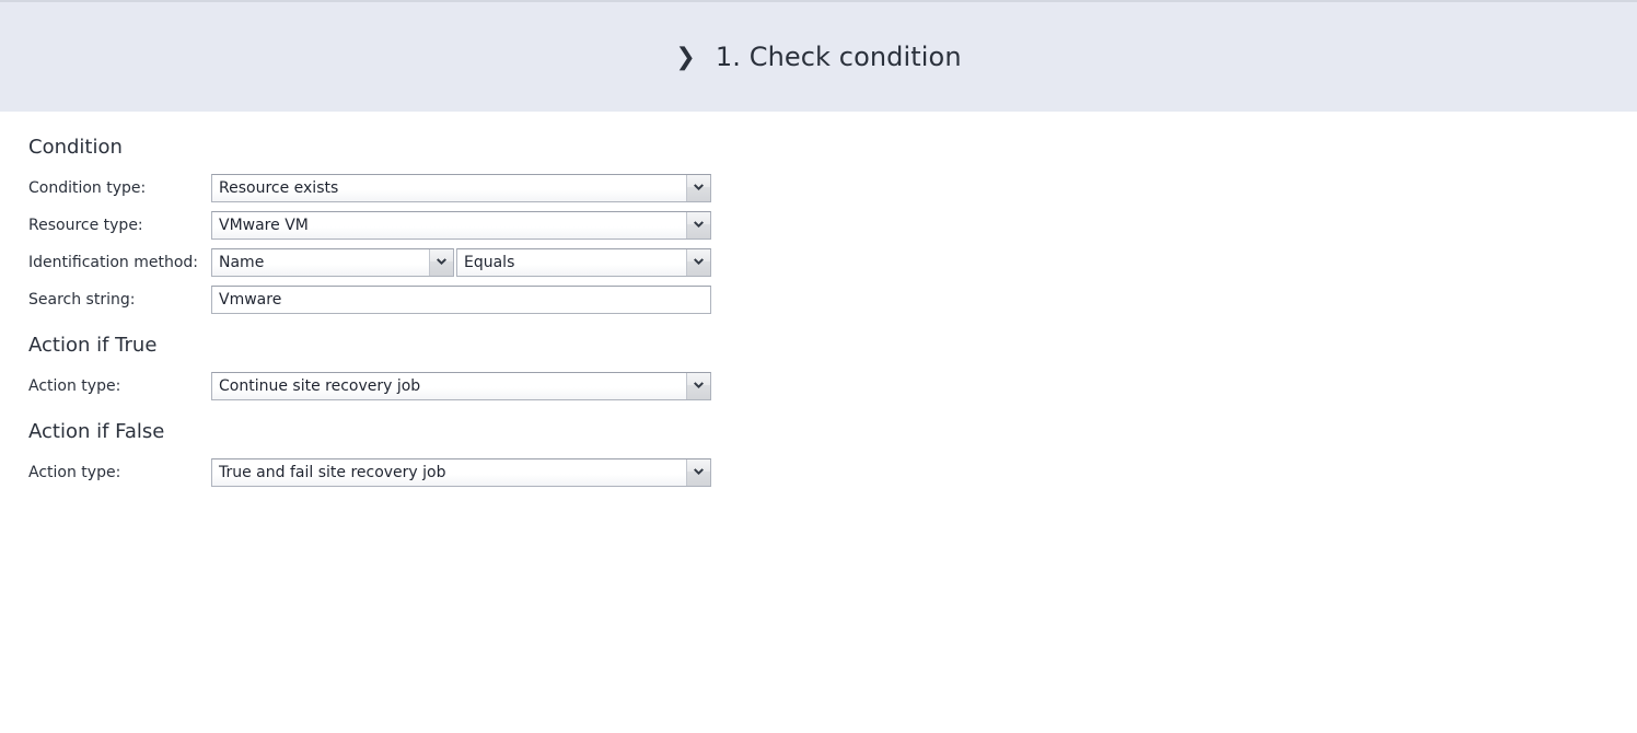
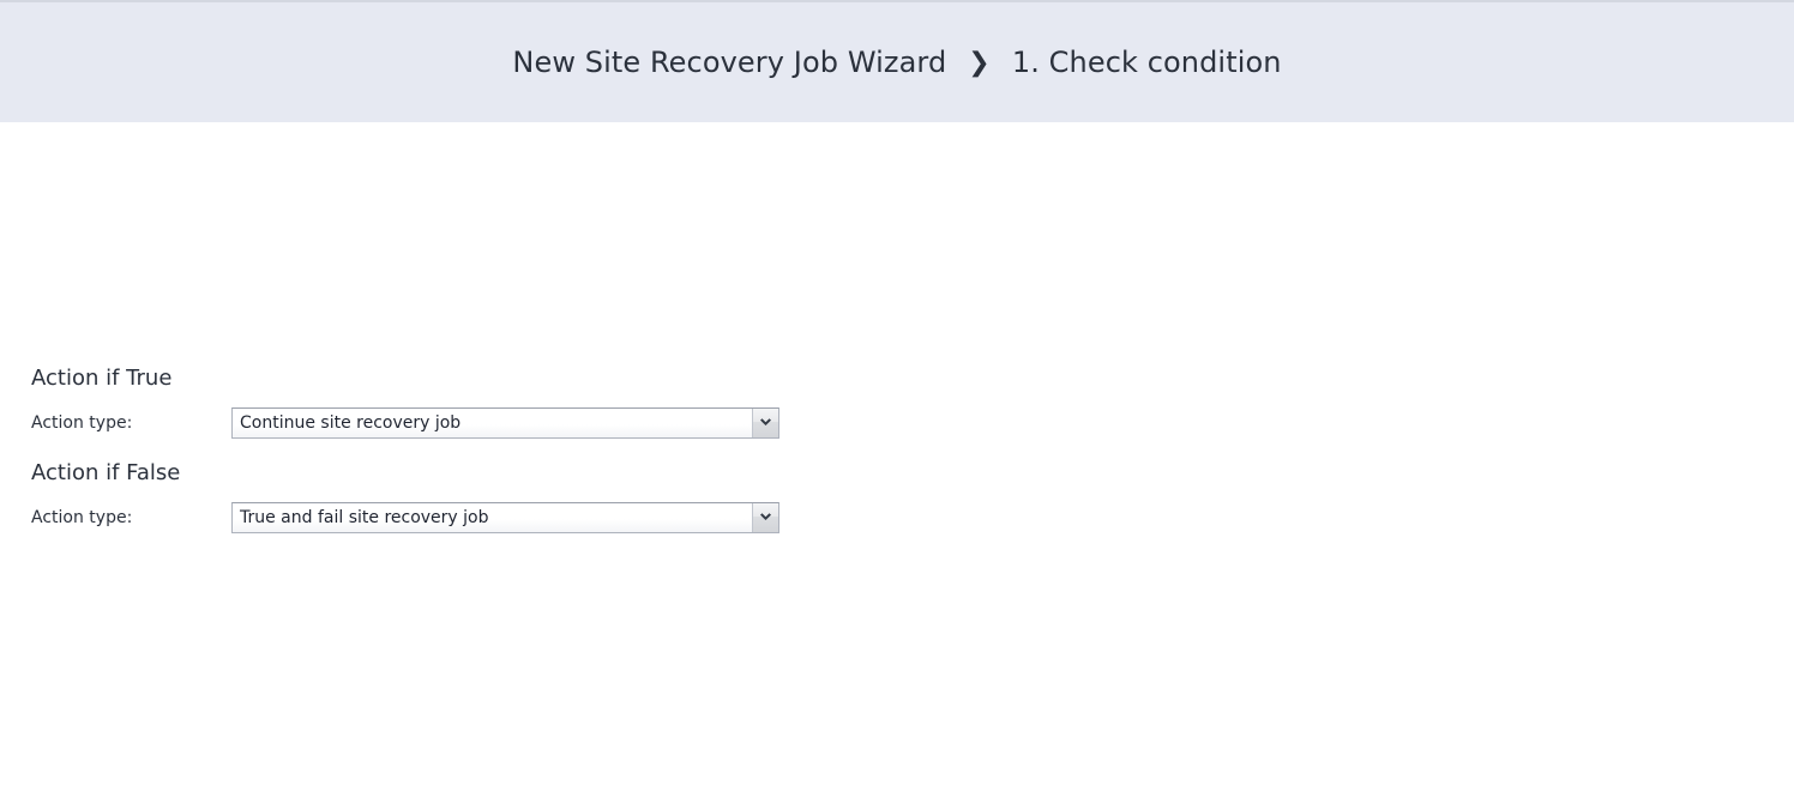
+ New Site Recovery Job Wizard
  ❯
  1. Check condition
- Condition
- Condition type:
- Resource exists
- Resource type:
- VMware VM
- Identification method:
- Name
- Equals
- Search string:
- Vmware
  Action if True
  Action type:
  Continue site recovery job
  Action if False
  Action type:
  True and fail site recovery job
